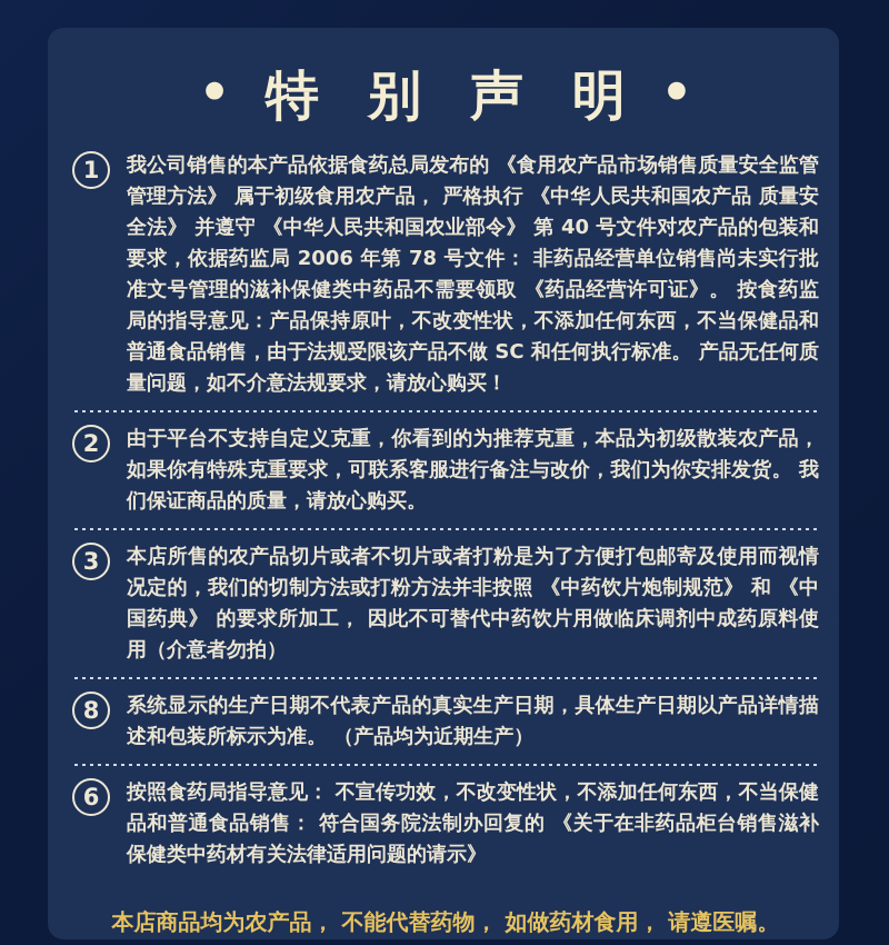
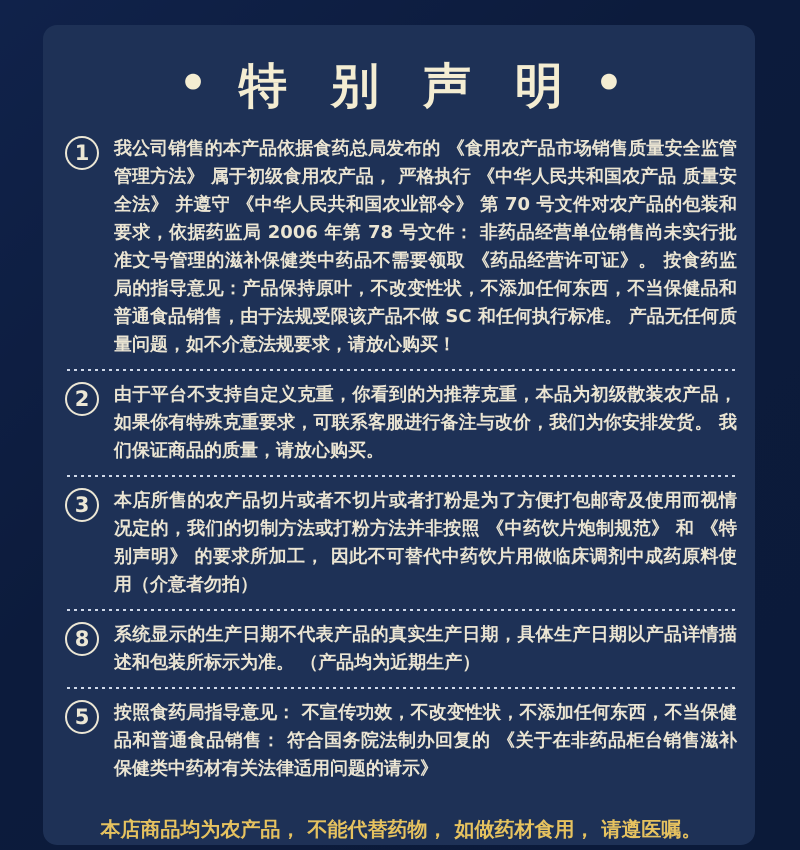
  •
  特别声明
  •
  1
- 我公司销售的本产品依据食药总局发布的 《食用农产品市场销售质量安全监管管理方法》 属于初级食用农产品， 严格执行 《中华人民共和国农产品 质量安全法》 并遵守 《中华人民共和国农业部令》 第 40 号文件对农产品的包装和要求，依据药监局 2006 年第 78 号文件： 非药品经营单位销售尚未实行批准文号管理的滋补保健类中药品不需要领取 《药品经营许可证》。 按食药监局的指导意见：产品保持原叶，不改变性状，不添加任何东西，不当保健品和普通食品销售，由于法规受限该产品不做 SC 和任何执行标准。 产品无任何质量问题，如不介意法规要求，请放心购买！
+ 我公司销售的本产品依据食药总局发布的 《食用农产品市场销售质量安全监管管理方法》 属于初级食用农产品， 严格执行 《中华人民共和国农产品 质量安全法》 并遵守 《中华人民共和国农业部令》 第 70 号文件对农产品的包装和要求，依据药监局 2006 年第 78 号文件： 非药品经营单位销售尚未实行批准文号管理的滋补保健类中药品不需要领取 《药品经营许可证》。 按食药监局的指导意见：产品保持原叶，不改变性状，不添加任何东西，不当保健品和普通食品销售，由于法规受限该产品不做 SC 和任何执行标准。 产品无任何质量问题，如不介意法规要求，请放心购买！
  2
  由于平台不支持自定义克重，你看到的为推荐克重，本品为初级散装农产品，如果你有特殊克重要求，可联系客服进行备注与改价，我们为你安排发货。 我们保证商品的质量，请放心购买。
  3
- 本店所售的农产品切片或者不切片或者打粉是为了方便打包邮寄及使用而视情况定的，我们的切制方法或打粉方法并非按照 《中药饮片炮制规范》 和 《中国药典》 的要求所加工， 因此不可替代中药饮片用做临床调剂中成药原料使用（介意者勿拍）
+ 本店所售的农产品切片或者不切片或者打粉是为了方便打包邮寄及使用而视情况定的，我们的切制方法或打粉方法并非按照 《中药饮片炮制规范》 和 《特别声明》 的要求所加工， 因此不可替代中药饮片用做临床调剂中成药原料使用（介意者勿拍）
  8
  系统显示的生产日期不代表产品的真实生产日期，具体生产日期以产品详情描述和包装所标示为准。 （产品均为近期生产）
- 6
+ 5
  按照食药局指导意见： 不宣传功效，不改变性状，不添加任何东西，不当保健品和普通食品销售： 符合国务院法制办回复的 《关于在非药品柜台销售滋补保健类中药材有关法律适用问题的请示》
  本店商品均为农产品， 不能代替药物， 如做药材食用， 请遵医嘱。
